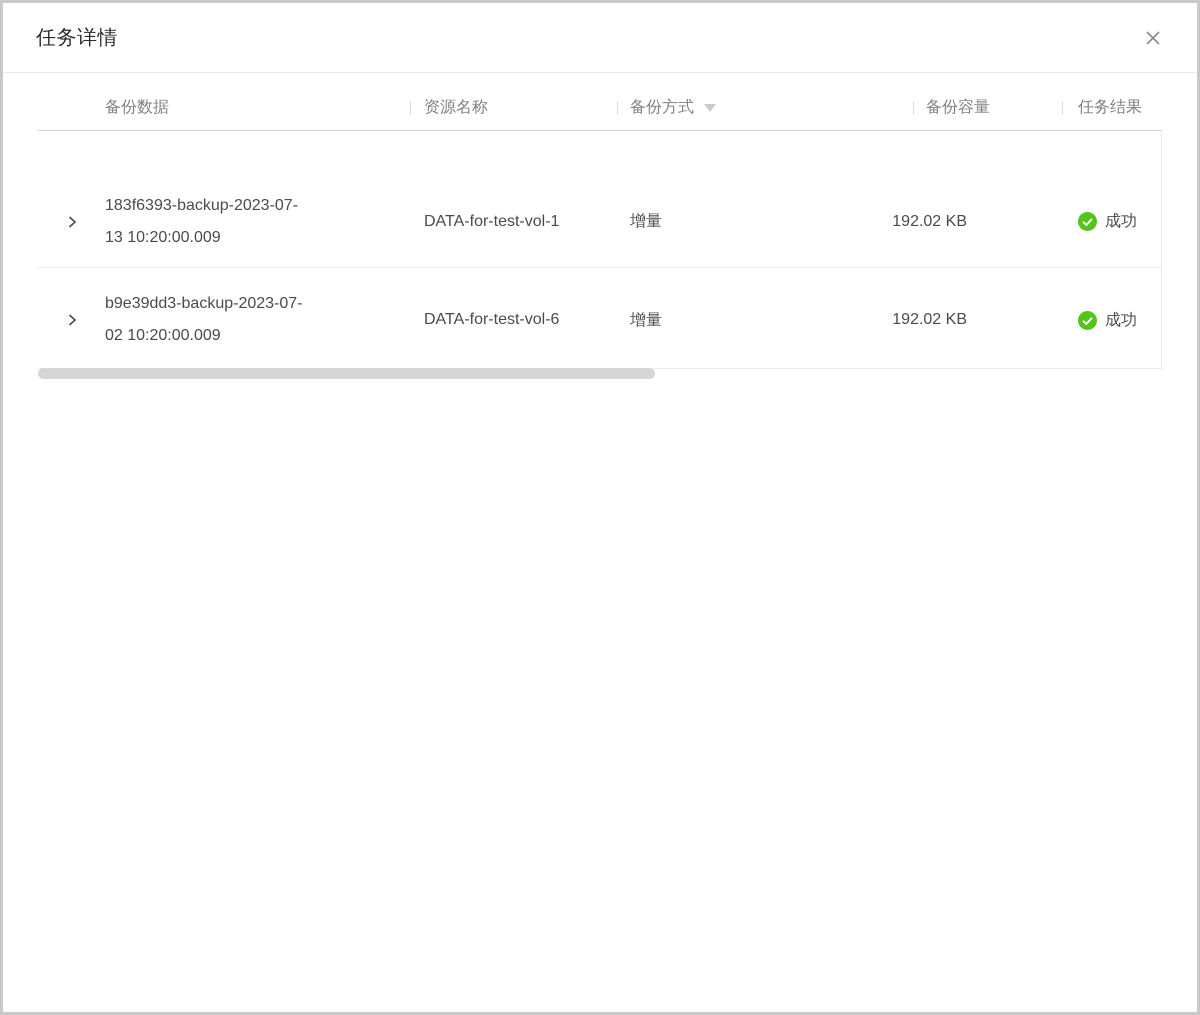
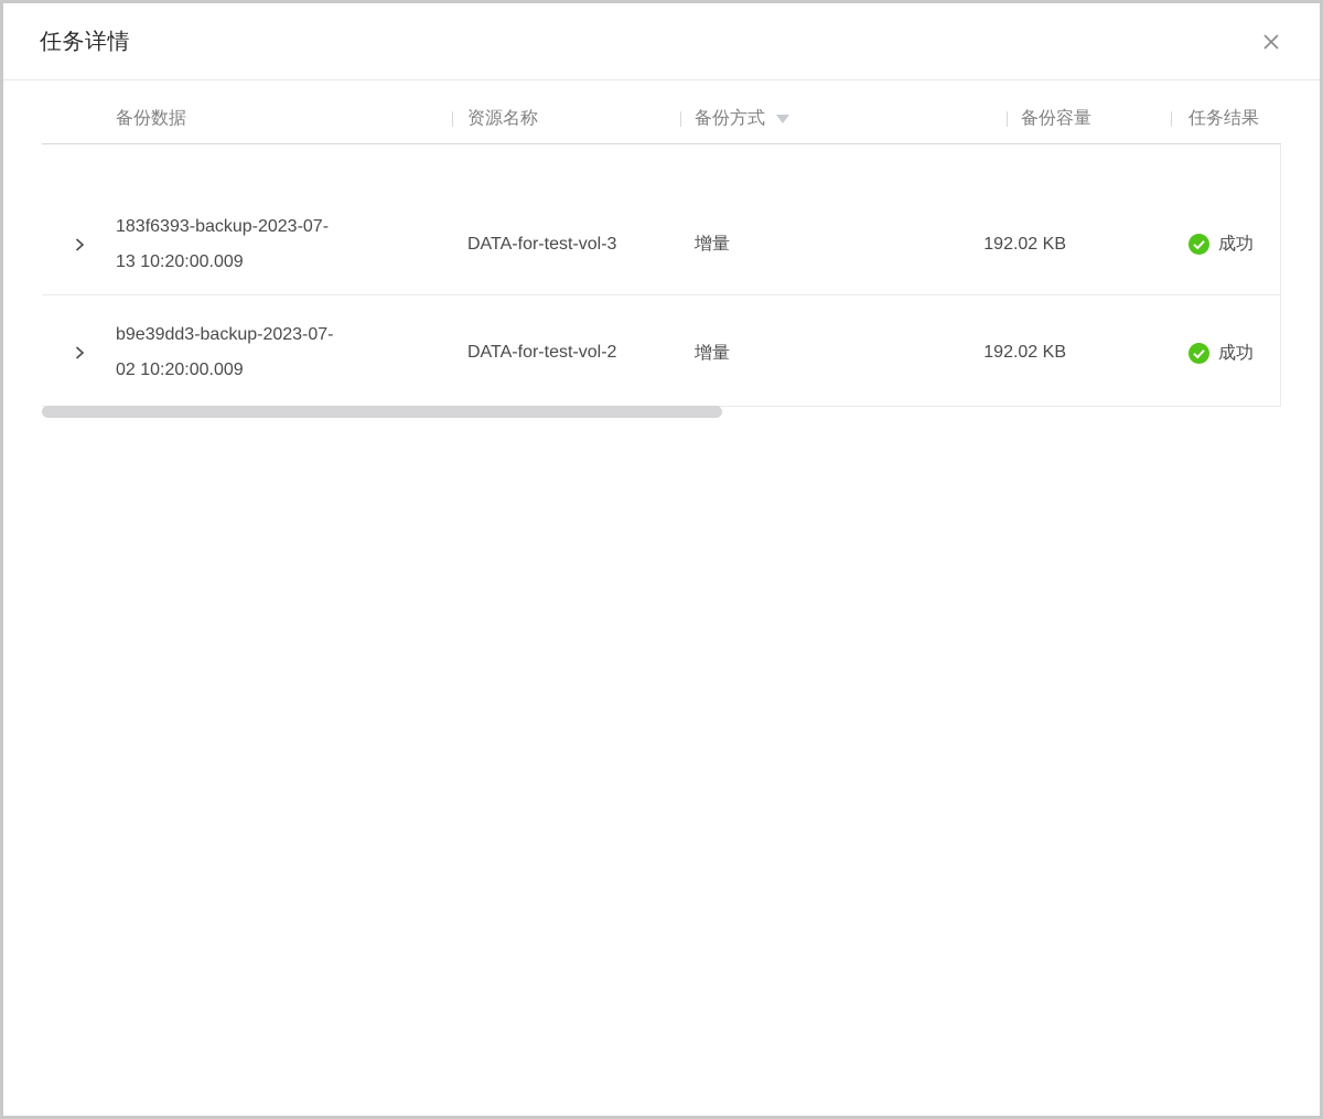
  任务详情
  备份数据
  资源名称
  备份方式
  备份容量
  任务结果
  183f6393-backup-2023-07-13 10:20:00.009
- DATA-for-test-vol-1
+ DATA-for-test-vol-3
  增量
  192.02 KB
  成功
  b9e39dd3-backup-2023-07-02 10:20:00.009
- DATA-for-test-vol-6
+ DATA-for-test-vol-2
  增量
  192.02 KB
  成功
